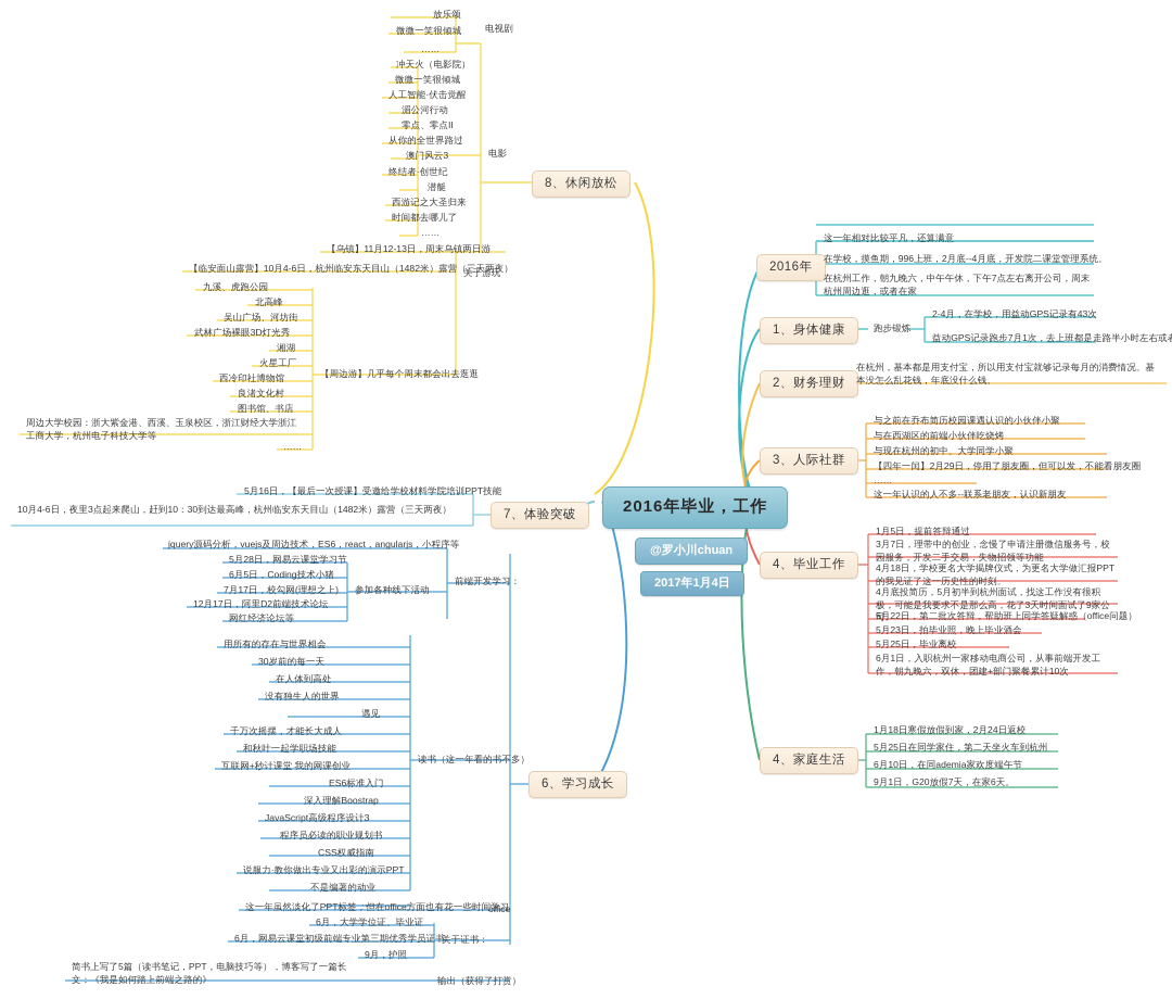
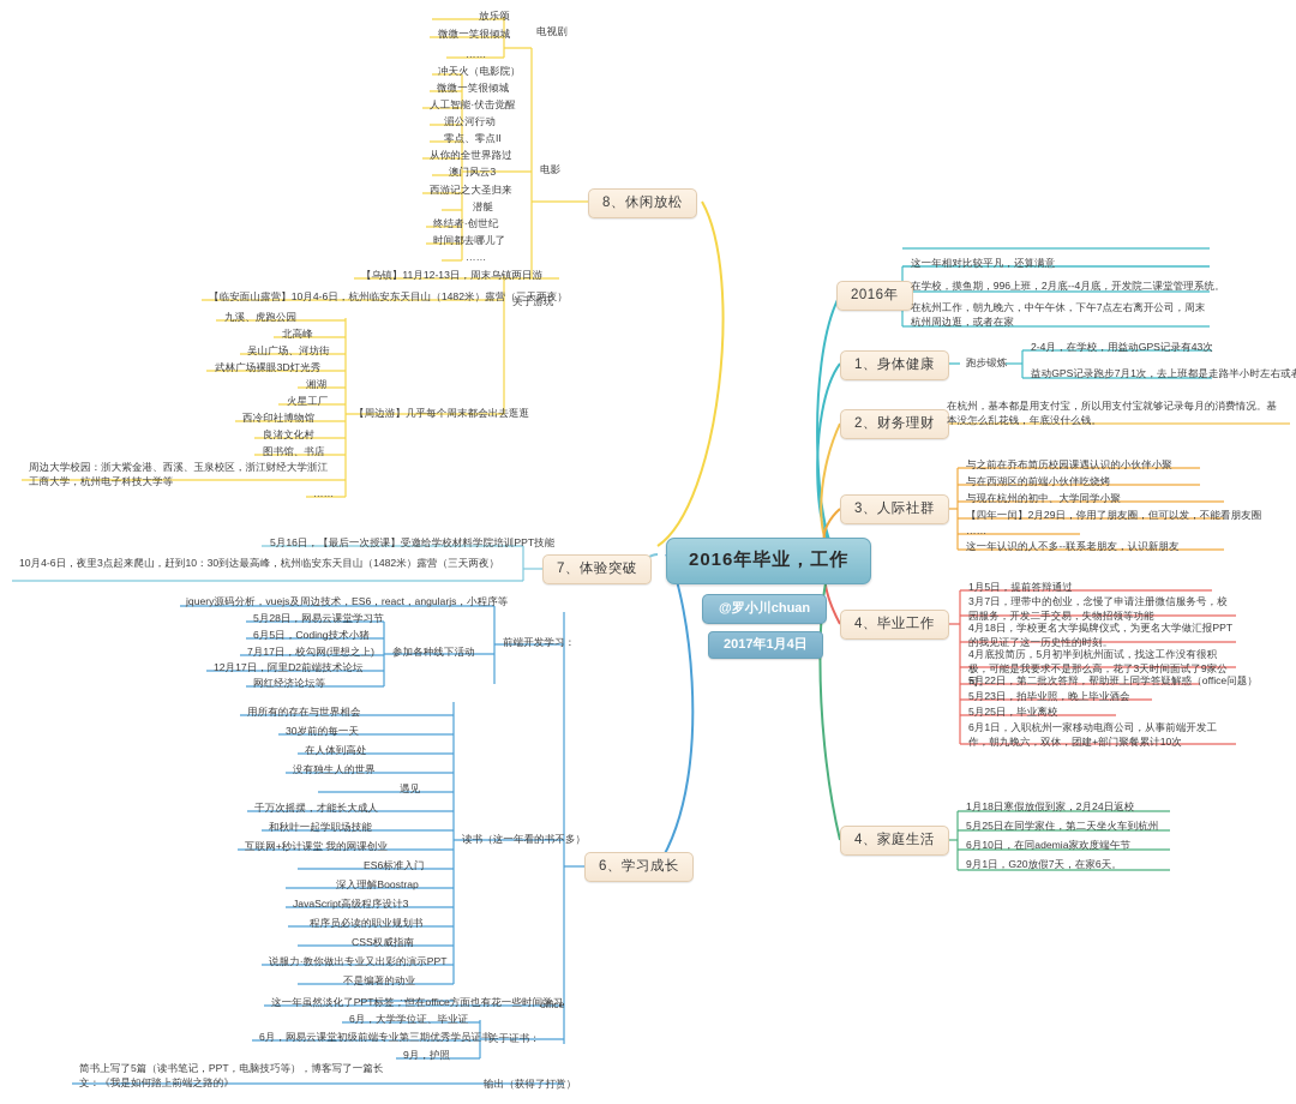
  2016年毕业，工作
  @罗小川chuan
  2017年1月4日
  2016年
  这一年相对比较平凡，还算满意
  在学校，摸鱼期，996上班，2月底--4月底，开发院二课堂管理系统。
  在杭州工作，朝九晚六，中午午休，下午7点左右离开公司，周末杭州周边逛，或者在家
  1、身体健康
  跑步锻炼
  2-4月，在学校，用益动GPS记录有43次
  益动GPS记录跑步7月1次，去上班都是走路半小时左右或
  2、财务理财
  在杭州，基本都是用支付宝，所以用支付宝就够记录每月的消费情况。基本没怎么乱花钱，年底没什么钱。
  3、人际社群
  与之前在乔布简历校园课遇认识的小伙伴小聚
  与在西湖区的前端小伙伴吃烧烤
  与现在杭州的初中、大学同学小聚
  【四年一闰】2月29日，停用了朋友圈，但可以发，不能看朋友圈
  ……
  这一年认识的人不多--联系老朋友，认识新朋友
  4、毕业工作
  1月5日，提前答辩通过
  3月7日，理带中的创业，念慢了申请注册微信服务号，校园服务，开发二手交易，失物招领等功能
  4月18日，学校更名大学揭牌仪式，为更名大学做汇报PPT的我见证了这一历史性的时刻。
  4月底投简历，5月初半到杭州面试，找这工作没有很积极，可能是我要求不是那么高，花了3天时间面试了9家公司。
  5月22日，第二批次答辩，帮助班上同学答疑解惑（office问题）
  5月23日，拍毕业照，晚上毕业酒会
  5月25日，毕业离校
  6月1日，入职杭州一家移动电商公司，从事前端开发工作，朝九晚六，双休，团建+部门聚餐累计10次
  4、家庭生活
  1月18日寒假放假到家，2月24日返校
  5月25日在同学家住，第二天坐火车到杭州
  6月10日，在同ademia家欢度端午节
  9月1日，G20放假7天，在家6天。
  6、学习成长
  前端开发学习：
  jquery源码分析，vuejs及周边技术，ES6，react，angularjs，小程序等
  参加各种线下活动
  5月28日，网易云课堂学习节
  6月5日，Coding技术小猪
  7月17日，校勾网(理想之上)
  12月17日，阿里D2前端技术论坛
  网红经济论坛等
  读书（这一年看的书不多）
  用所有的存在与世界相会
  30岁前的每一天
  在人体到高处
  没有独生人的世界
  遇见
  千万次摇摆，才能长大成人
  和秋叶一起学职场技能
  互联网+秒计课堂 我的网课创业
  ES6标准入门
  深入理解Boostrap
  JavaScript高级程序设计3
  程序员必读的职业规划书
  CSS权威指南
  说服力·教你做出专业又出彩的演示PPT
  不是编著的动业
  ……
  office
  这一年虽然淡化了PPT标签，但在office方面也有花一些时间学习
  关于证书：
  6月，大学学位证、毕业证
  6月，网易云课堂初级前端专业第三期优秀学员证书
  9月，护照
  输出（获得了打赏）
  简书上写了5篇（读书笔记，PPT，电脑技巧等），博客写了一篇长文：《我是如何踏上前端之路的》
  7、体验突破
  5月16日，【最后一次授课】受邀给学校材料学院培训PPT技能
  10月4-6日，夜里3点起来爬山，赶到10：30到达最高峰，杭州临安东天目山（1482米）露营（三天两夜）
  8、休闲放松
  电视剧
  放乐颂
  微微一笑很倾城
  ……
  电影
  冲天火（电影院）
  微微一笑很倾城
  人工智能·伏击觉醒
  湄公河行动
  零点、零点II
  从你的全世界路过
  澳门风云3
- 终结者·创世纪
+ 西游记之大圣归来
  潜艇
- 西游记之大圣归来
+ 终结者·创世纪
  时间都去哪儿了
  ……
  关于游玩
  【乌镇】11月12-13日，周末乌镇两日游
  【临安面山露营】10月4-6日，杭州临安东天目山（1482米）露营（三天两夜）
  【周边游】几乎每个周末都会出去逛逛
  九溪、虎跑公园
  北高峰
  吴山广场、河坊街
  武林广场裸眼3D灯光秀
  湘湖
  火星工厂
  西冷印社博物馆
  良渚文化村
  图书馆、书店
  周边大学校园：浙大紫金港、西溪、玉泉校区，浙江财经大学浙江工商大学，杭州电子科技大学等
  ……
